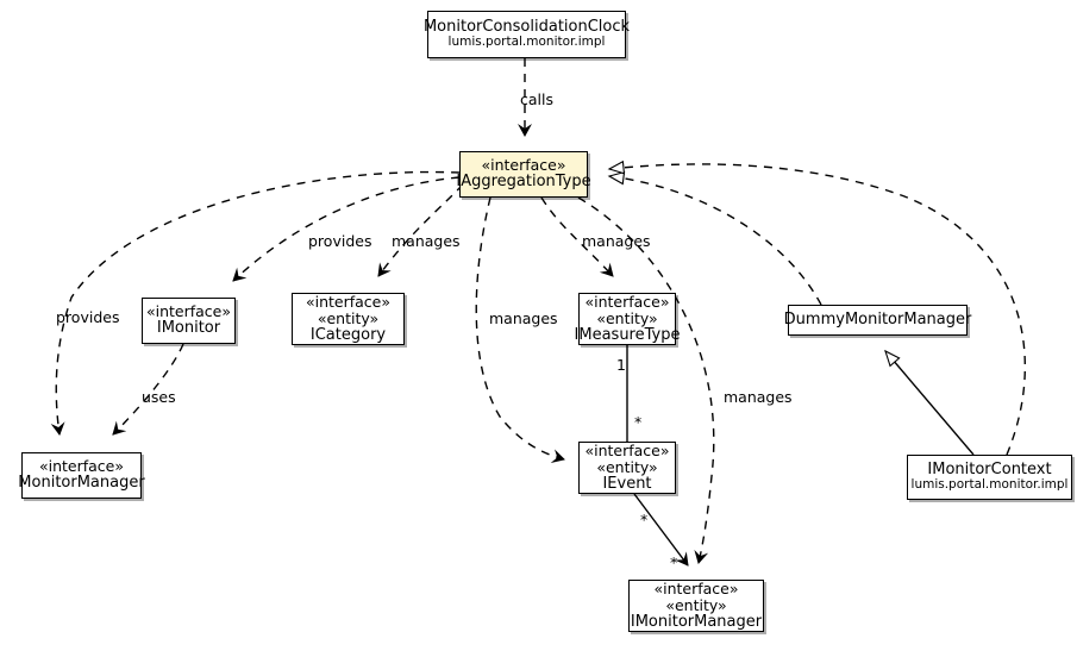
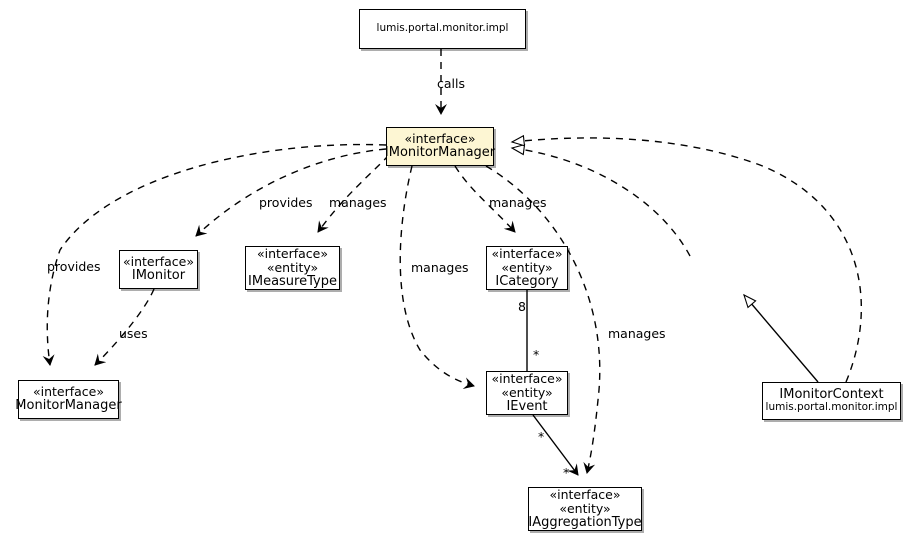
- MonitorConsolidationClock
  lumis.portal.monitor.impl
  «interface»
- IAggregationType
+ IMonitorManager
  «interface»
  IMonitor
  «interface»
  «entity»
- ICategory
+ IMeasureType
  «interface»
  «entity»
- IMeasureType
+ ICategory
- DummyMonitorManager
  «interface»
  MonitorManager
  «interface»
  «entity»
  IEvent
  IMonitorContext
  lumis.portal.monitor.impl
  «interface»
  «entity»
- IMonitorManager
+ IAggregationType
  calls
  provides
  provides
  manages
  manages
  manages
  manages
  uses
- 1
+ 8
  *
  *
  *
